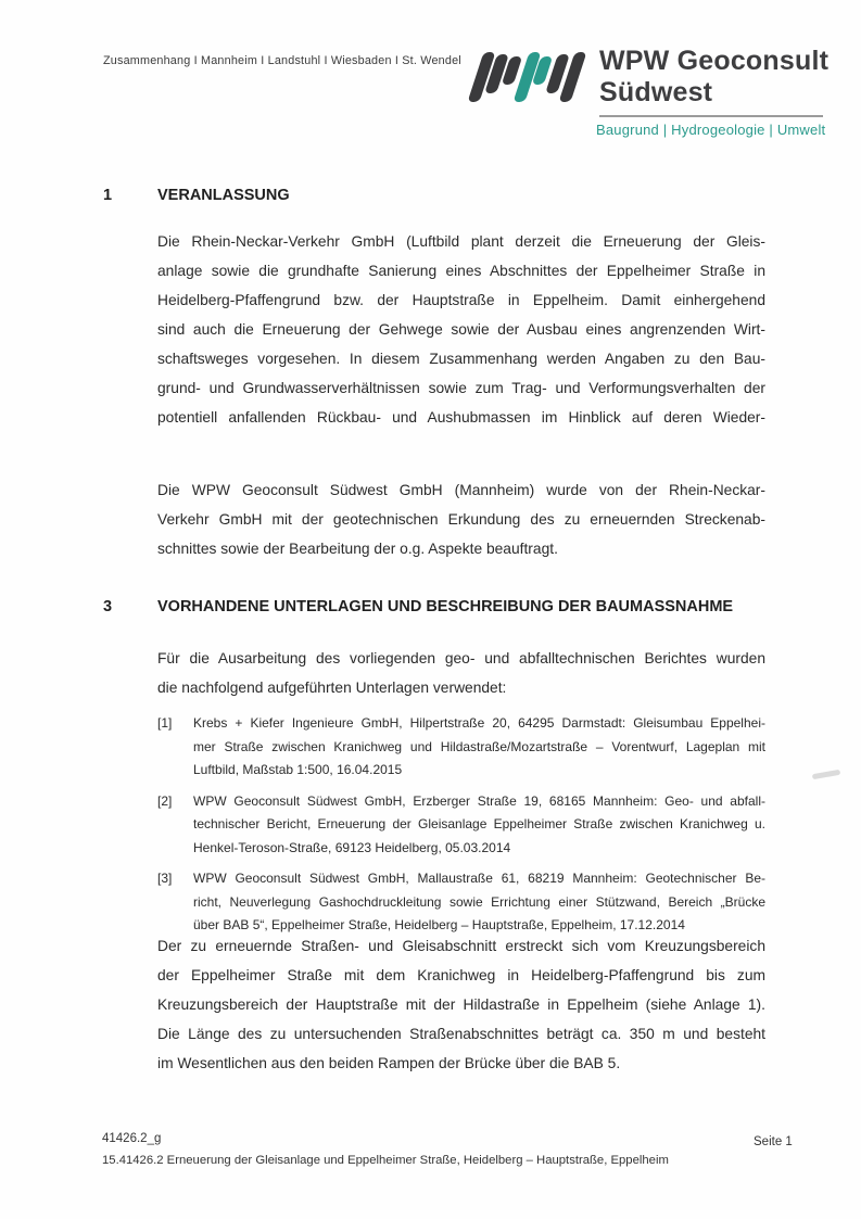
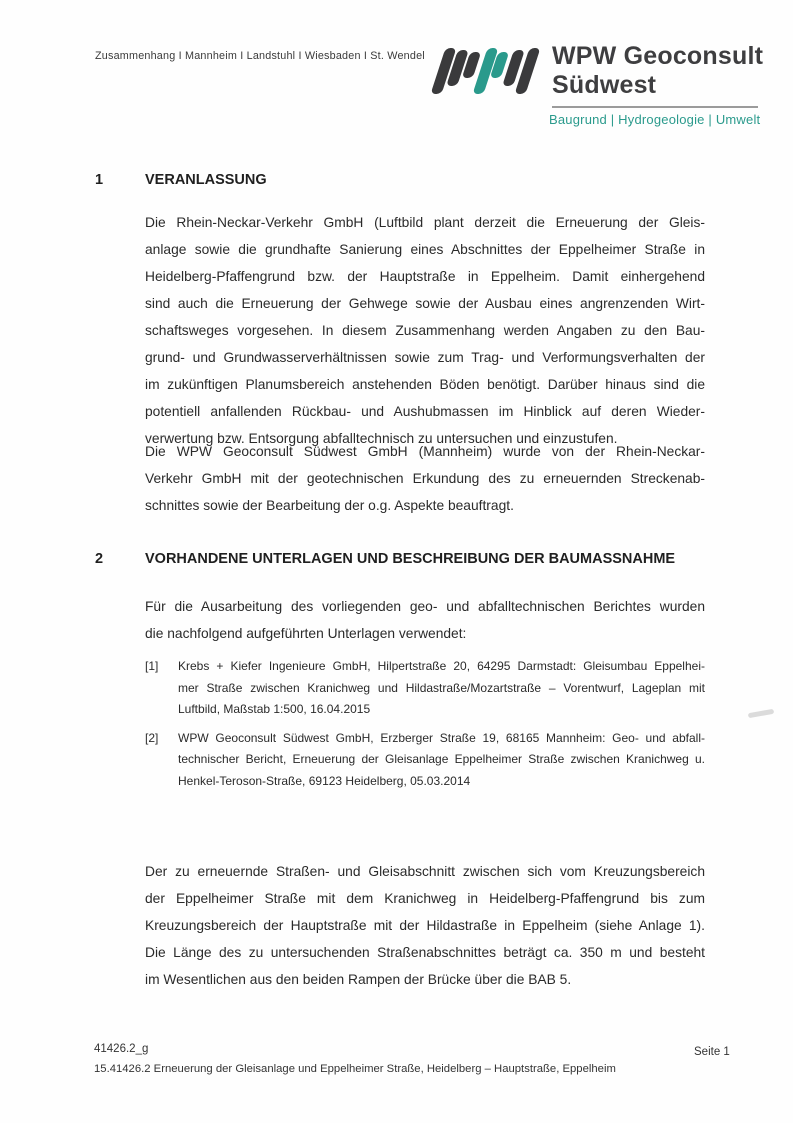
  Zusammenhang I Mannheim I Landstuhl I Wiesbaden I St. Wendel
  WPW Geoconsult
  Südwest
  Baugrund | Hydrogeologie | Umwelt
  1
  VERANLASSUNG
  Die Rhein-Neckar-Verkehr GmbH (Luftbild plant derzeit die Erneuerung der Gleis-
  anlage sowie die grundhafte Sanierung eines Abschnittes der Eppelheimer Straße in
  Heidelberg-Pfaffengrund bzw. der Hauptstraße in Eppelheim. Damit einhergehend
  sind auch die Erneuerung der Gehwege sowie der Ausbau eines angrenzenden Wirt-
  schaftsweges vorgesehen. In diesem Zusammenhang werden Angaben zu den Bau-
  grund- und Grundwasserverhältnissen sowie zum Trag- und Verformungsverhalten der
+ im zukünftigen Planumsbereich anstehenden Böden benötigt. Darüber hinaus sind die
  potentiell anfallenden Rückbau- und Aushubmassen im Hinblick auf deren Wieder-
+ verwertung bzw. Entsorgung abfalltechnisch zu untersuchen und einzustufen.
  Die WPW Geoconsult Südwest GmbH (Mannheim) wurde von der Rhein-Neckar-
  Verkehr GmbH mit der geotechnischen Erkundung des zu erneuernden Streckenab-
  schnittes sowie der Bearbeitung der o.g. Aspekte beauftragt.
- 3
+ 2
  VORHANDENE UNTERLAGEN UND BESCHREIBUNG DER BAUMASSNAHME
  Für die Ausarbeitung des vorliegenden geo- und abfalltechnischen Berichtes wurden
  die nachfolgend aufgeführten Unterlagen verwendet:
  [1]
  Krebs + Kiefer Ingenieure GmbH, Hilpertstraße 20, 64295 Darmstadt: Gleisumbau Eppelhei-
  mer Straße zwischen Kranichweg und Hildastraße/Mozartstraße – Vorentwurf, Lageplan mit
  Luftbild, Maßstab 1:500, 16.04.2015
  [2]
  WPW Geoconsult Südwest GmbH, Erzberger Straße 19, 68165 Mannheim: Geo- und abfall-
  technischer Bericht, Erneuerung der Gleisanlage Eppelheimer Straße zwischen Kranichweg u.
  Henkel-Teroson-Straße, 69123 Heidelberg, 05.03.2014
- [3]
- WPW Geoconsult Südwest GmbH, Mallaustraße 61, 68219 Mannheim: Geotechnischer Be-
- richt, Neuverlegung Gashochdruckleitung sowie Errichtung einer Stützwand, Bereich „Brücke
- über BAB 5“, Eppelheimer Straße, Heidelberg – Hauptstraße, Eppelheim, 17.12.2014
- Der zu erneuernde Straßen- und Gleisabschnitt erstreckt sich vom Kreuzungsbereich
+ Der zu erneuernde Straßen- und Gleisabschnitt zwischen sich vom Kreuzungsbereich
  der Eppelheimer Straße mit dem Kranichweg in Heidelberg-Pfaffengrund bis zum
  Kreuzungsbereich der Hauptstraße mit der Hildastraße in Eppelheim (siehe Anlage 1).
  Die Länge des zu untersuchenden Straßenabschnittes beträgt ca. 350 m und besteht
  im Wesentlichen aus den beiden Rampen der Brücke über die BAB 5.
  41426.2_g
  Seite 1
  15.41426.2 Erneuerung der Gleisanlage und Eppelheimer Straße, Heidelberg – Hauptstraße, Eppelheim
